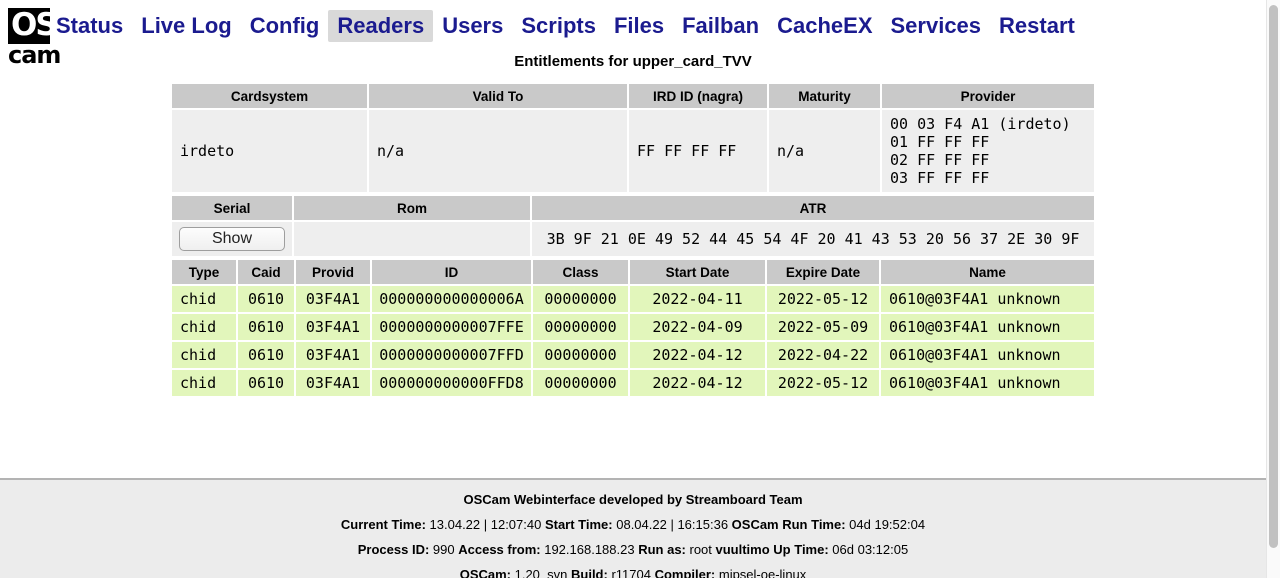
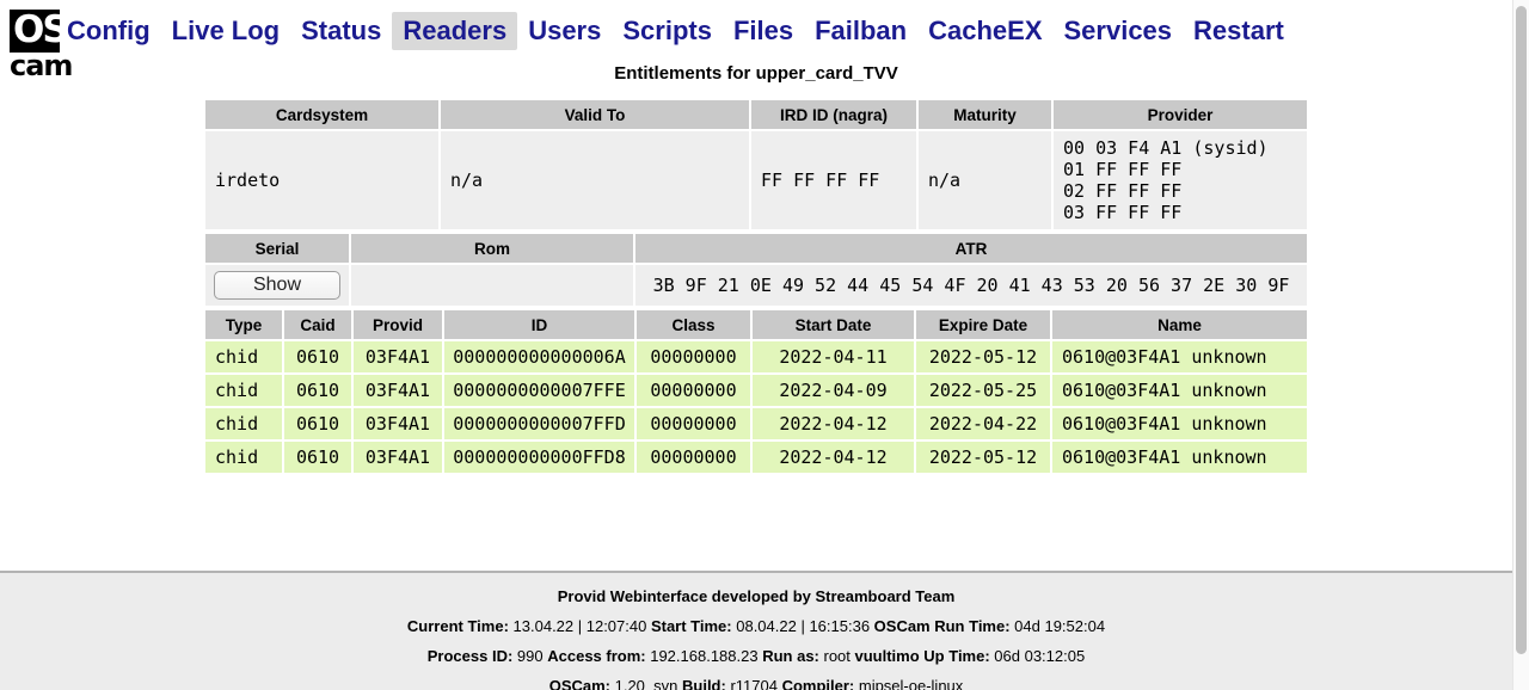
  OS
  cam
- Status
+ Config
  Live Log
- Config
+ Status
  Readers
  Users
  Scripts
  Files
  Failban
  CacheEX
  Services
  Restart
  Entitlements for upper_card_TVV
  Cardsystem	Valid To	IRD ID (nagra)	Maturity	Provider
- irdeto	n/a	FF FF FF FF	n/a	00 03 F4 A1 (irdeto)01 FF FF FF02 FF FF FF03 FF FF FF
+ irdeto	n/a	FF FF FF FF	n/a	00 03 F4 A1 (sysid)01 FF FF FF02 FF FF FF03 FF FF FF
  Serial	Rom	ATR
  Show		3B 9F 21 0E 49 52 44 45 54 4F 20 41 43 53 20 56 37 2E 30 9F
  Type	Caid	Provid	ID	Class	Start Date	Expire Date	Name
  chid	0610	03F4A1	000000000000006A	00000000	2022-04-11	2022-05-12	0610@03F4A1 unknown
- chid	0610	03F4A1	0000000000007FFE	00000000	2022-04-09	2022-05-09	0610@03F4A1 unknown
+ chid	0610	03F4A1	0000000000007FFE	00000000	2022-04-09	2022-05-25	0610@03F4A1 unknown
  chid	0610	03F4A1	0000000000007FFD	00000000	2022-04-12	2022-04-22	0610@03F4A1 unknown
  chid	0610	03F4A1	000000000000FFD8	00000000	2022-04-12	2022-05-12	0610@03F4A1 unknown
- OSCam Webinterface developed by Streamboard Team
+ Provid Webinterface developed by Streamboard Team
  Current Time: 13.04.22 | 12:07:40 Start Time: 08.04.22 | 16:15:36 OSCam Run Time: 04d 19:52:04
  Process ID: 990 Access from: 192.168.188.23 Run as: root vuultimo Up Time: 06d 03:12:05
  OSCam: 1.20_svn Build: r11704 Compiler: mipsel-oe-linux
